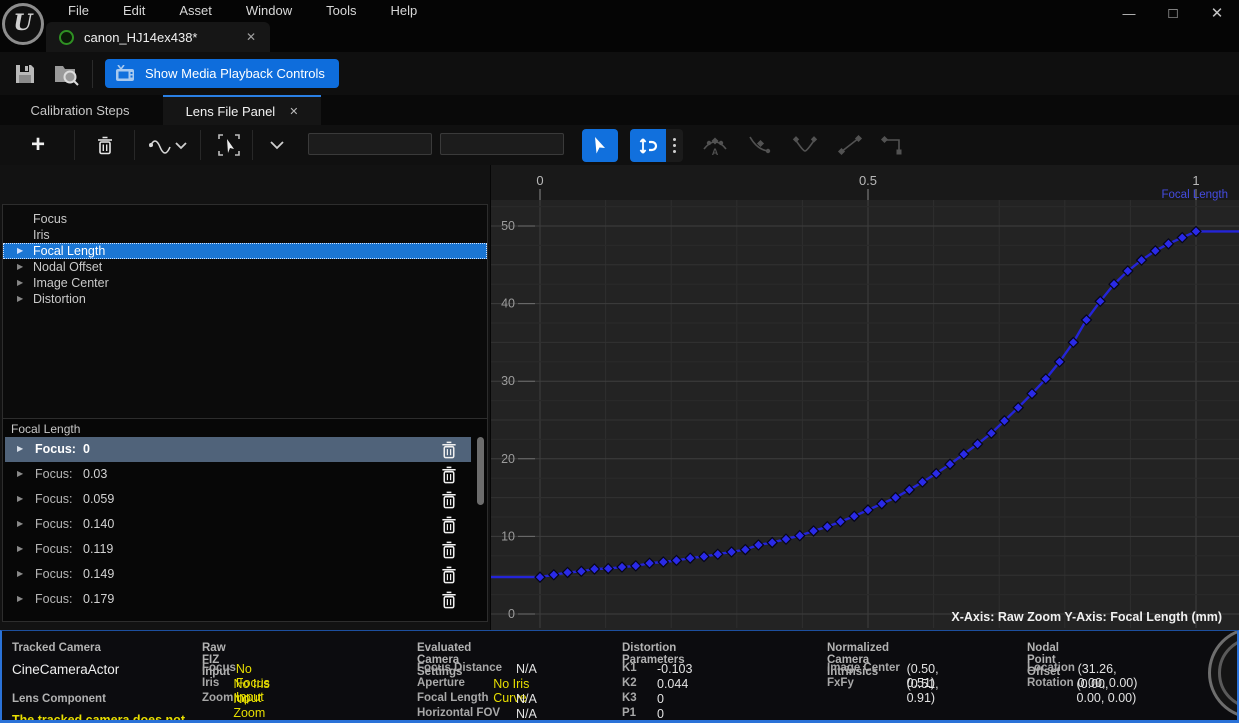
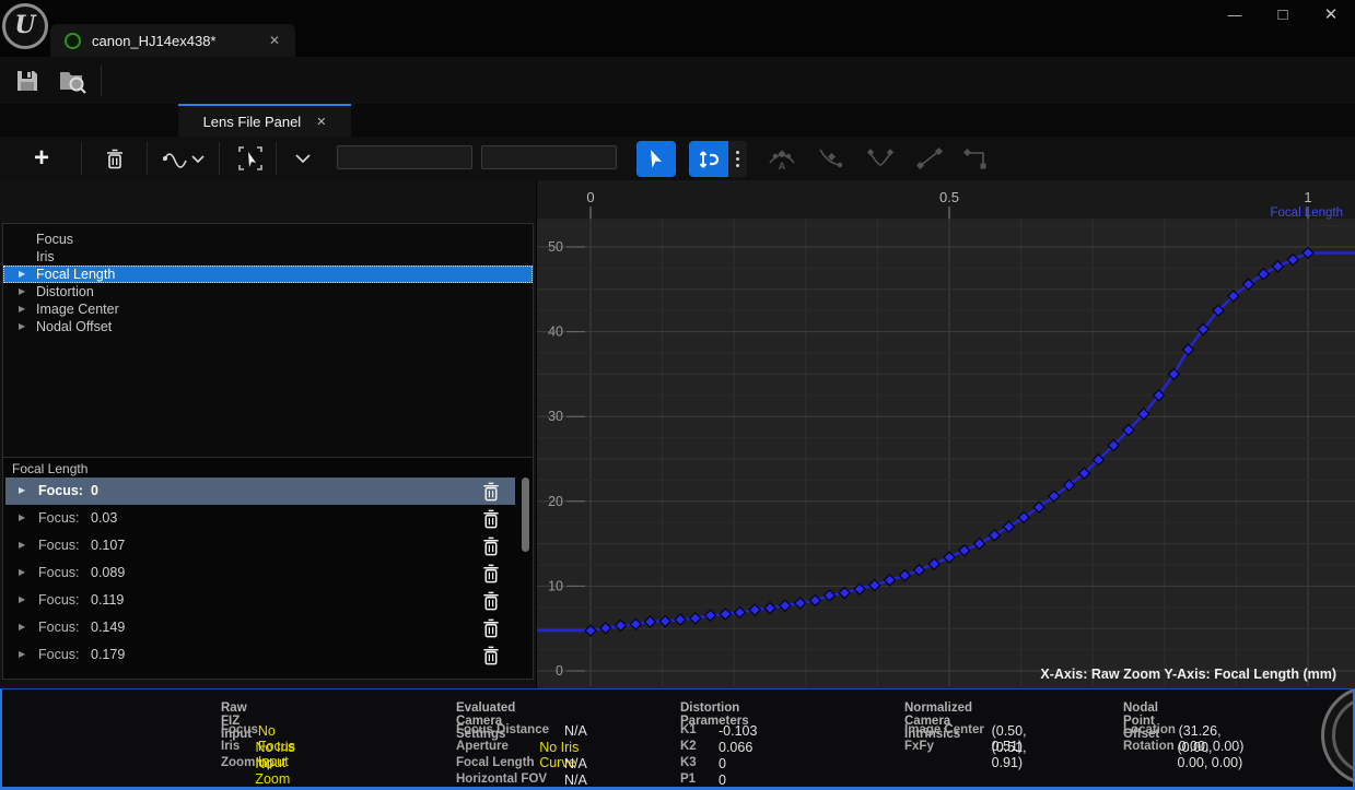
  U
- File
- Edit
- Asset
- Window
- Tools
- Help
  —
  □
  ✕
  canon_HJ14ex438*
  ✕
- Show Media Playback Controls
- Calibration Steps
  Lens File Panel
  ✕
  +
  A
  Focus
  Iris
  ▶
  Focal Length
  ▶
- Nodal Offset
+ Distortion
  ▶
  Image Center
  ▶
- Distortion
+ Nodal Offset
  Focal Length
  ▶
  Focus:
  0
  ▶
  Focus:
  0.03
  ▶
  Focus:
- 0.059
+ 0.107
  ▶
  Focus:
- 0.140
+ 0.089
  ▶
  Focus:
  0.119
  ▶
  Focus:
  0.149
  ▶
  Focus:
  0.179
  0
  10
  20
  30
  40
  50
  0
  0.5
  1
  Focal Length
  X-Axis: Raw Zoom Y-Axis: Focal Length (mm)
- Tracked Camera
- CineCameraActor
- Lens Component
  Raw FIZ Input
  Focus
  No Focus Input
  Iris
  No Iris Input
  Zoom
  Evaluated Camera Settings
  Focus Distance
  N/A
  Aperture
  No Iris Curve
  Focal Length
  N/A
  Horizontal FOV
  N/A
  Distortion Parameters
  K1
  -0.103
  K2
- 0.044
+ 0.066
  K3
  0
  P1
  0
  Normalized Camera Intrinsics
  Image Center
  (0.50, 0.51)
  FxFy
  (0.51, 0.91)
  Nodal Point Offset
  Location
  (31.26, 0.00, 0.00)
  Rotation
  (0.00, 0.00, 0.00)
